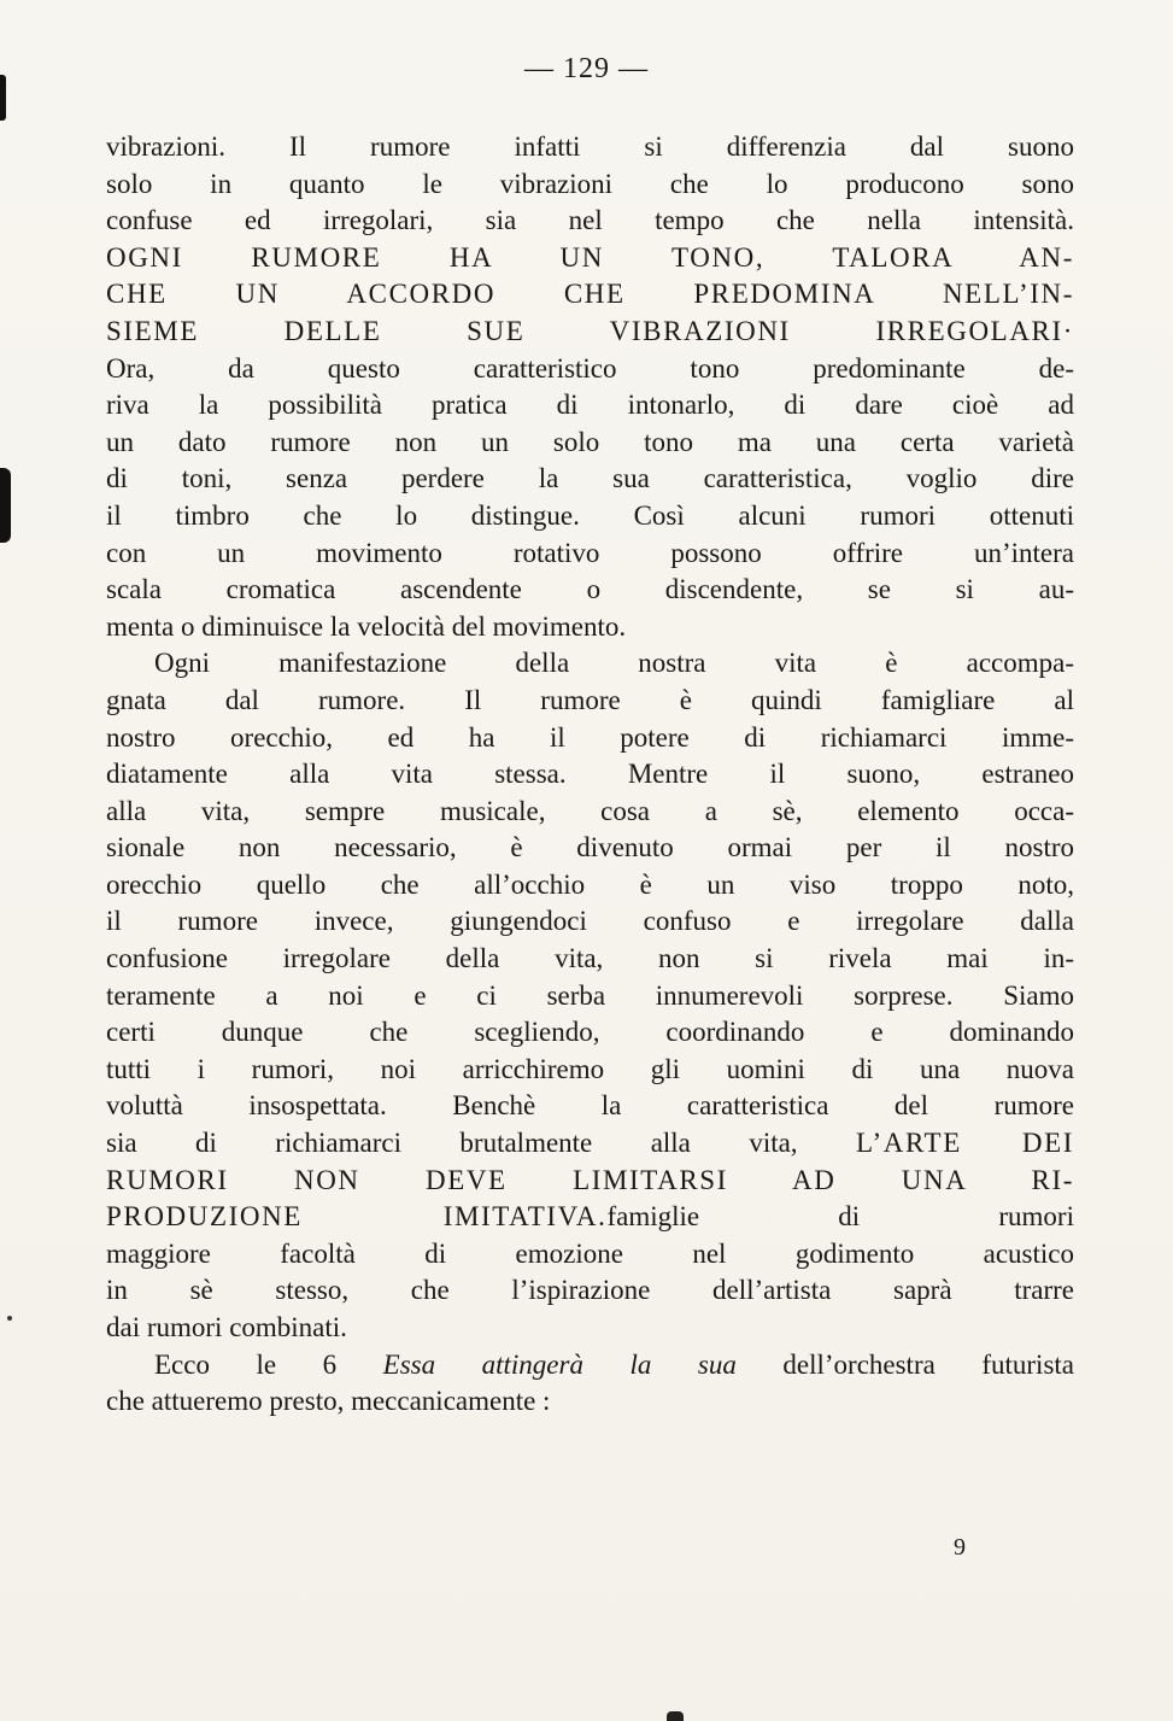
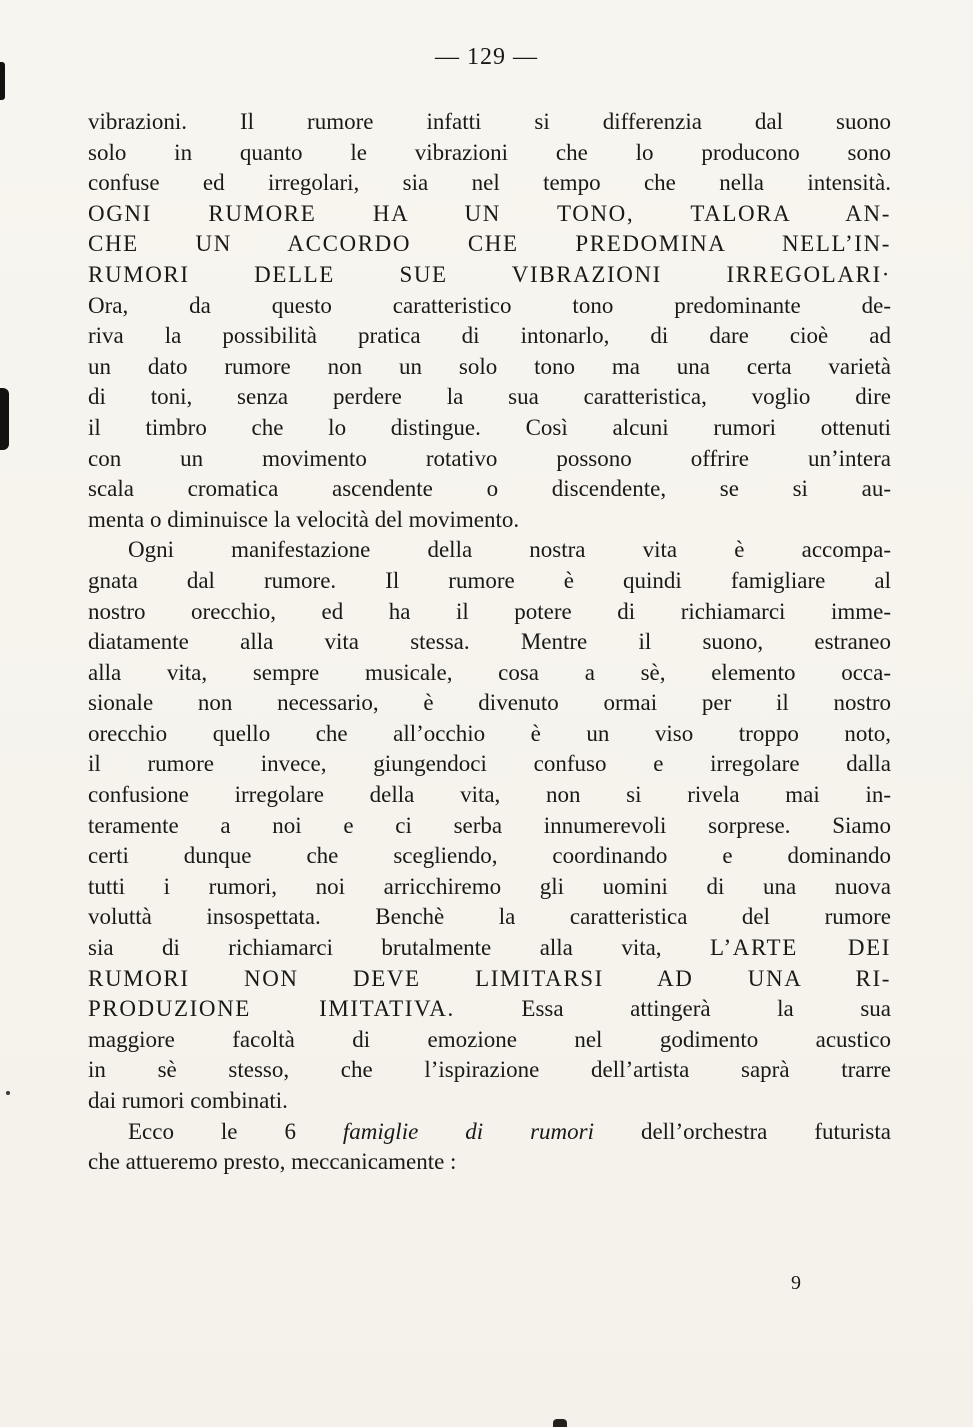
  — 129 —
  vibrazioni. Il rumore infatti si differenzia dal suono
  solo in quanto le vibrazioni che lo producono sono
  confuse ed irregolari, sia nel tempo che nella intensità.
  OGNI RUMORE HA UN TONO, TALORA AN-
  CHE UN ACCORDO CHE PREDOMINA NELL’IN-
- SIEME DELLE SUE VIBRAZIONI IRREGOLARI·
+ RUMORI DELLE SUE VIBRAZIONI IRREGOLARI·
  Ora, da questo caratteristico tono predominante de-
  riva la possibilità pratica di intonarlo, di dare cioè ad
  un dato rumore non un solo tono ma una certa varietà
  di toni, senza perdere la sua caratteristica, voglio dire
  il timbro che lo distingue. Così alcuni rumori ottenuti
  con un movimento rotativo possono offrire un’intera
  scala cromatica ascendente o discendente, se si au-
  menta o diminuisce la velocità del movimento.
  Ogni manifestazione della nostra vita è accompa-
  gnata dal rumore. Il rumore è quindi famigliare al
  nostro orecchio, ed ha il potere di richiamarci imme-
  diatamente alla vita stessa. Mentre il suono, estraneo
  alla vita, sempre musicale, cosa a sè, elemento occa-
  sionale non necessario, è divenuto ormai per il nostro
  orecchio quello che all’occhio è un viso troppo noto,
  il rumore invece, giungendoci confuso e irregolare dalla
  confusione irregolare della vita, non si rivela mai in-
  teramente a noi e ci serba innumerevoli sorprese. Siamo
  certi dunque che scegliendo, coordinando e dominando
  tutti i rumori, noi arricchiremo gli uomini di una nuova
  voluttà insospettata. Benchè la caratteristica del rumore
  sia di richiamarci brutalmente alla vita, L’ARTE DEI
  RUMORI NON DEVE LIMITARSI AD UNA RI-
- PRODUZIONE IMITATIVA.famiglie di rumori
+ PRODUZIONE IMITATIVA. Essa attingerà la sua
  maggiore facoltà di emozione nel godimento acustico
  in sè stesso, che l’ispirazione dell’artista saprà trarre
  dai rumori combinati.
- Ecco le 6 Essa attingerà la sua dell’orchestra futurista
+ Ecco le 6 famiglie di rumori dell’orchestra futurista
  che attueremo presto, meccanicamente :
  9
